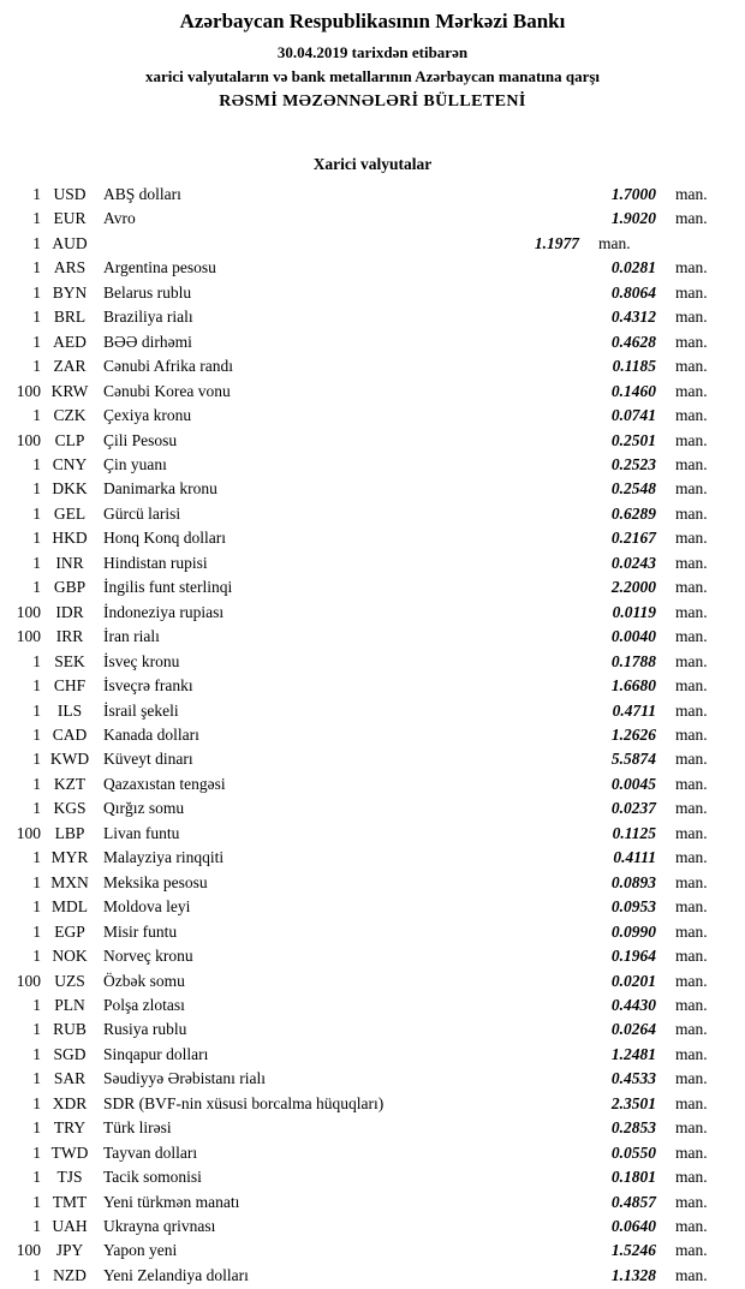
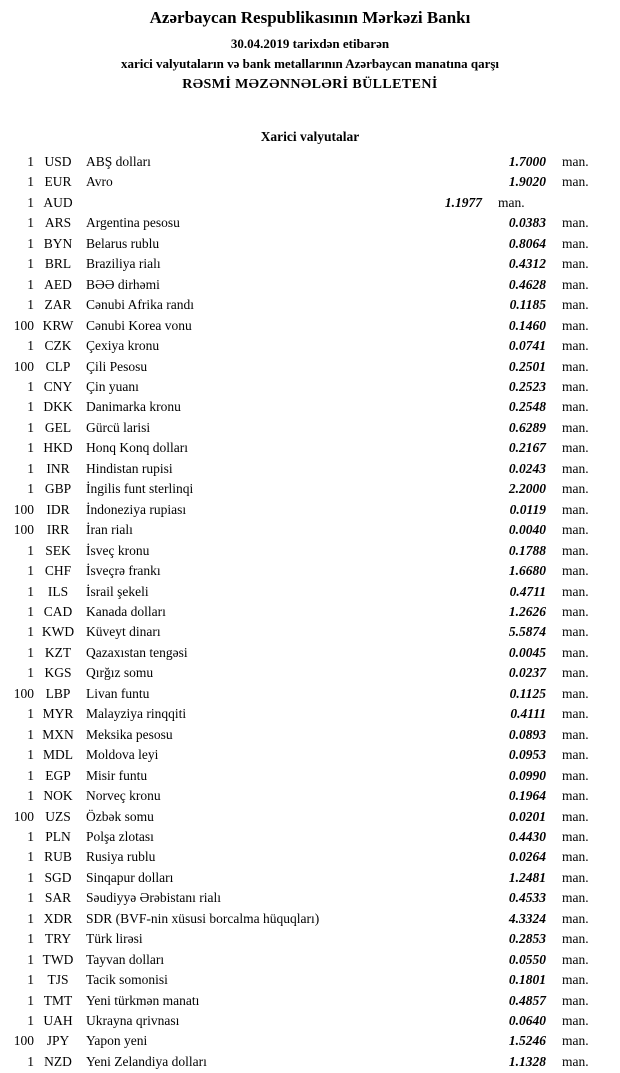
  Azərbaycan Respublikasının Mərkəzi Bankı
  30.04.2019 tarixdən etibarən
  xarici valyutaların və bank metallarının Azərbaycan manatına qarşı
  RƏSMİ MƏZƏNNƏLƏRİ BÜLLETENİ
  Xarici valyutalar
  1
  USD
  ABŞ dolları
  1.7000
  man.
  1
  EUR
  Avro
  1.9020
  man.
  1
  AUD
  1.1977
  man.
  1
  ARS
  Argentina pesosu
- 0.0281
+ 0.0383
  man.
  1
  BYN
  Belarus rublu
  0.8064
  man.
  1
  BRL
  Braziliya rialı
  0.4312
  man.
  1
  AED
  BƏƏ dirhəmi
  0.4628
  man.
  1
  ZAR
  Cənubi Afrika randı
  0.1185
  man.
  100
  KRW
  Cənubi Korea vonu
  0.1460
  man.
  1
  CZK
  Çexiya kronu
  0.0741
  man.
  100
  CLP
  Çili Pesosu
  0.2501
  man.
  1
  CNY
  Çin yuanı
  0.2523
  man.
  1
  DKK
  Danimarka kronu
  0.2548
  man.
  1
  GEL
  Gürcü larisi
  0.6289
  man.
  1
  HKD
  Honq Konq dolları
  0.2167
  man.
  1
  INR
  Hindistan rupisi
  0.0243
  man.
  1
  GBP
  İngilis funt sterlinqi
  2.2000
  man.
  100
  IDR
  İndoneziya rupiası
  0.0119
  man.
  100
  IRR
  İran rialı
  0.0040
  man.
  1
  SEK
  İsveç kronu
  0.1788
  man.
  1
  CHF
  İsveçrə frankı
  1.6680
  man.
  1
  ILS
  İsrail şekeli
  0.4711
  man.
  1
  CAD
  Kanada dolları
  1.2626
  man.
  1
  KWD
  Küveyt dinarı
  5.5874
  man.
  1
  KZT
  Qazaxıstan tengəsi
  0.0045
  man.
  1
  KGS
  Qırğız somu
  0.0237
  man.
  100
  LBP
  Livan funtu
  0.1125
  man.
  1
  MYR
  Malayziya rinqqiti
  0.4111
  man.
  1
  MXN
  Meksika pesosu
  0.0893
  man.
  1
  MDL
  Moldova leyi
  0.0953
  man.
  1
  EGP
  Misir funtu
  0.0990
  man.
  1
  NOK
  Norveç kronu
  0.1964
  man.
  100
  UZS
  Özbək somu
  0.0201
  man.
  1
  PLN
  Polşa zlotası
  0.4430
  man.
  1
  RUB
  Rusiya rublu
  0.0264
  man.
  1
  SGD
  Sinqapur dolları
  1.2481
  man.
  1
  SAR
  Səudiyyə Ərəbistanı rialı
  0.4533
  man.
  1
  XDR
  SDR (BVF-nin xüsusi borcalma hüquqları)
- 2.3501
+ 4.3324
  man.
  1
  TRY
  Türk lirəsi
  0.2853
  man.
  1
  TWD
  Tayvan dolları
  0.0550
  man.
  1
  TJS
  Tacik somonisi
  0.1801
  man.
  1
  TMT
  Yeni türkmən manatı
  0.4857
  man.
  1
  UAH
  Ukrayna qrivnası
  0.0640
  man.
  100
  JPY
  Yapon yeni
  1.5246
  man.
  1
  NZD
  Yeni Zelandiya dolları
  1.1328
  man.
